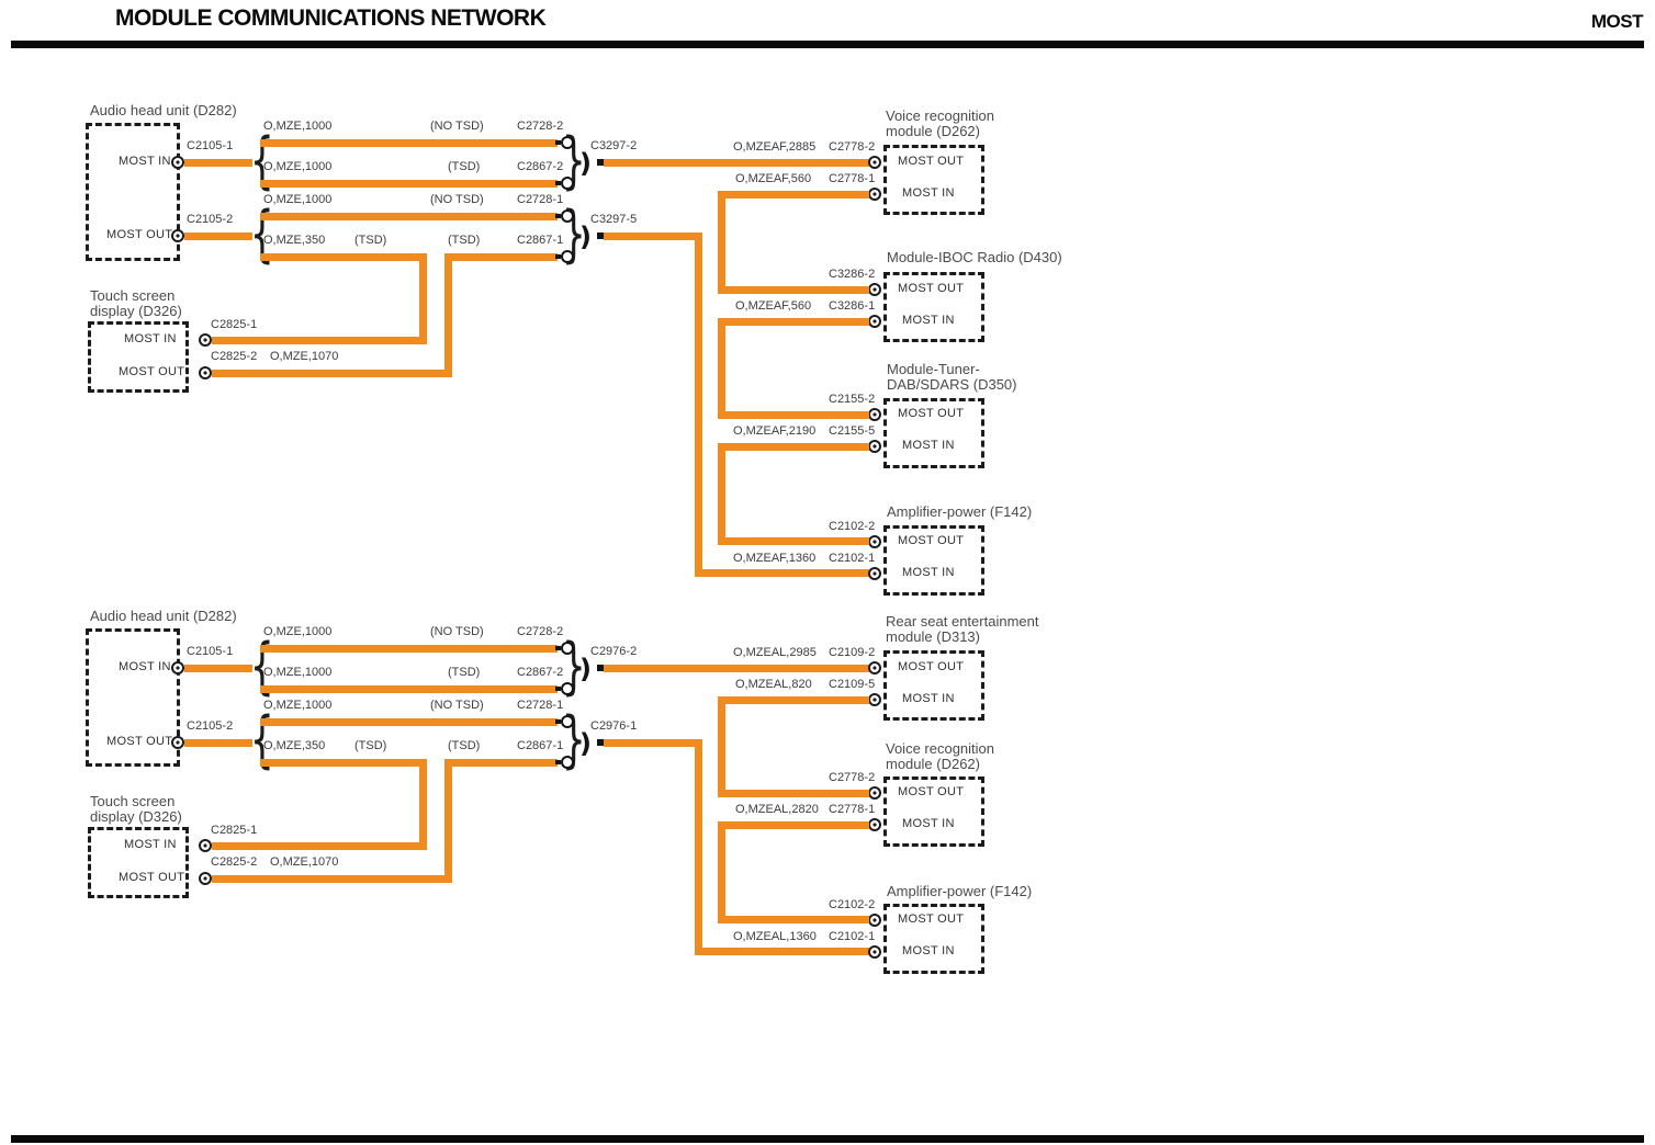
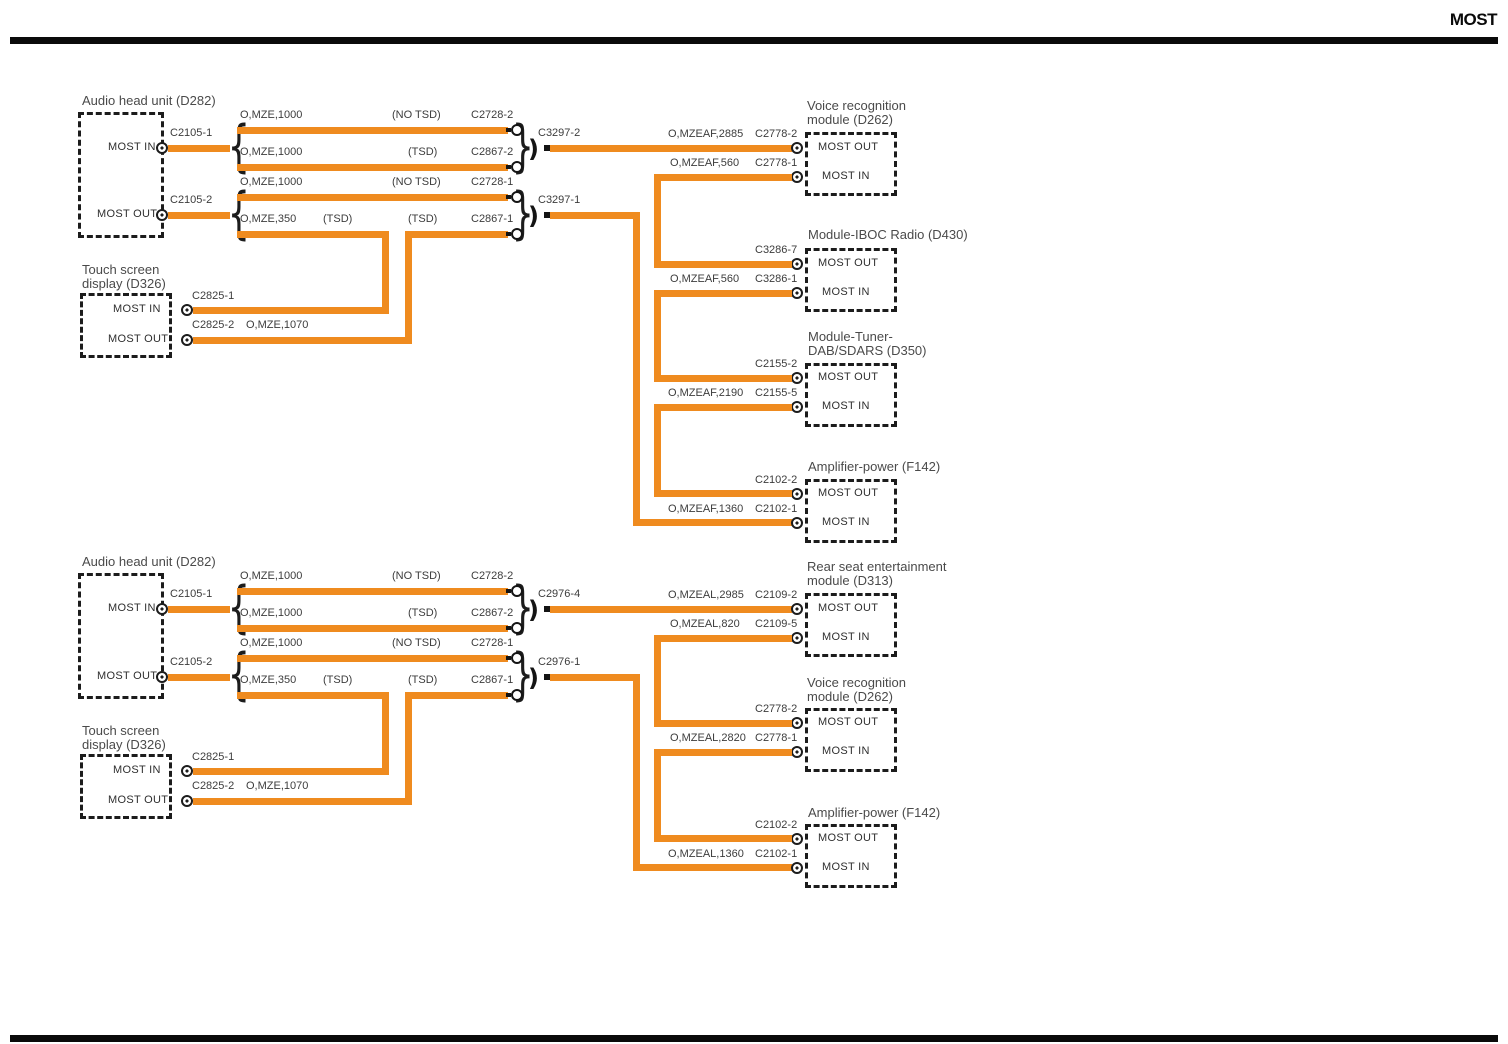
- MODULE COMMUNICATIONS NETWORK
  MOST
  Audio head unit (D282)
  MOST IN
  MOST OUT
  C2105-1
  C2105-2
  {
  }
  {
  }
  O,MZE,1000
  (NO TSD)
  C2728-2
  O,MZE,1000
  (TSD)
  C2867-2
  O,MZE,1000
  (NO TSD)
  C2728-1
  O,MZE,350
  (TSD)
  (TSD)
  C2867-1
  C3297-2
  )
- C3297-5
+ C3297-1
  )
  Touch screen
  display (D326)
  MOST IN
  MOST OUT
  C2825-1
  C2825-2
  O,MZE,1070
  Voice recognition
  module (D262)
  MOST OUT
  MOST IN
  O,MZEAF,2885
  C2778-2
  O,MZEAF,560
  C2778-1
  Module-IBOC Radio (D430)
  MOST OUT
  MOST IN
- C3286-2
+ C3286-7
  O,MZEAF,560
  C3286-1
  Module-Tuner-
  DAB/SDARS (D350)
  MOST OUT
  MOST IN
  C2155-2
  O,MZEAF,2190
  C2155-5
  Amplifier-power (F142)
  MOST OUT
  MOST IN
  C2102-2
  O,MZEAF,1360
  C2102-1
  Audio head unit (D282)
  MOST IN
  MOST OUT
  C2105-1
  C2105-2
  {
  }
  {
  }
  O,MZE,1000
  (NO TSD)
  C2728-2
  O,MZE,1000
  (TSD)
  C2867-2
  O,MZE,1000
  (NO TSD)
  C2728-1
  O,MZE,350
  (TSD)
  (TSD)
  C2867-1
- C2976-2
+ C2976-4
  )
  C2976-1
  )
  Touch screen
  display (D326)
  MOST IN
  MOST OUT
  C2825-1
  C2825-2
  O,MZE,1070
  Rear seat entertainment
  module (D313)
  MOST OUT
  MOST IN
  O,MZEAL,2985
  C2109-2
  O,MZEAL,820
  C2109-5
  Voice recognition
  module (D262)
  MOST OUT
  MOST IN
  C2778-2
  O,MZEAL,2820
  C2778-1
  Amplifier-power (F142)
  MOST OUT
  MOST IN
  C2102-2
  O,MZEAL,1360
  C2102-1
